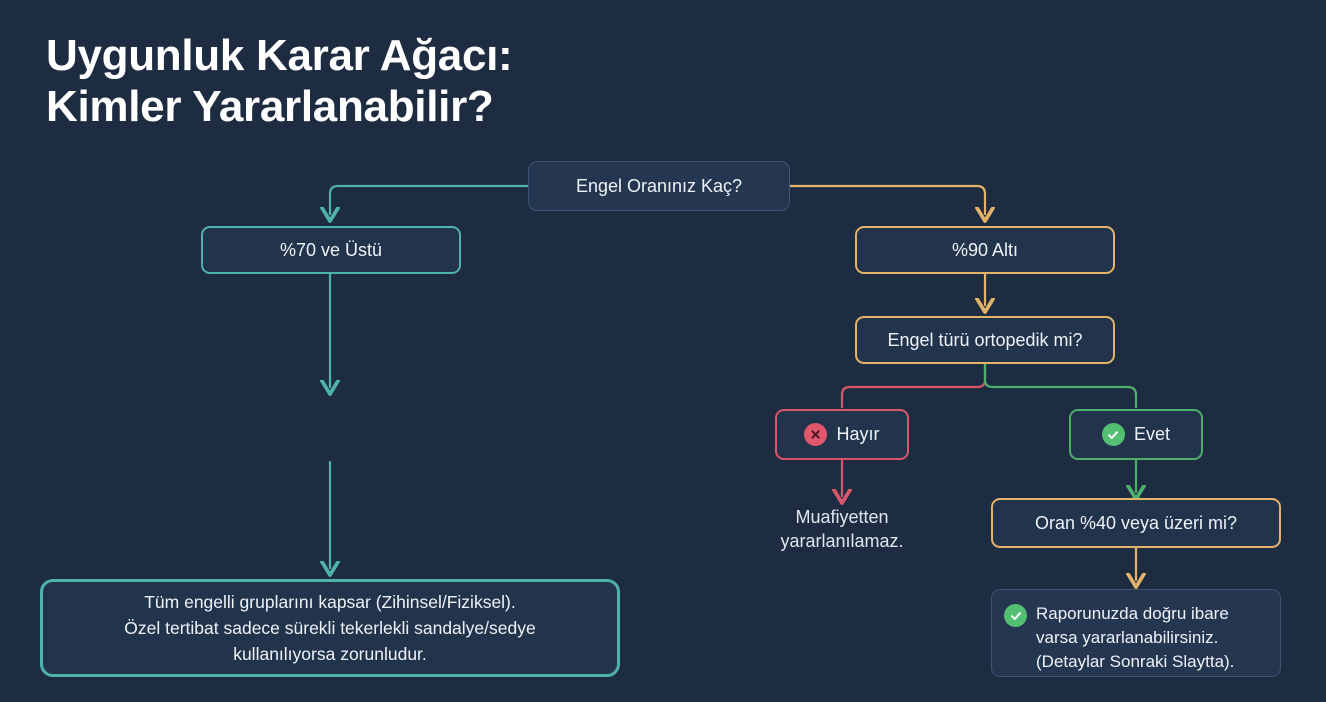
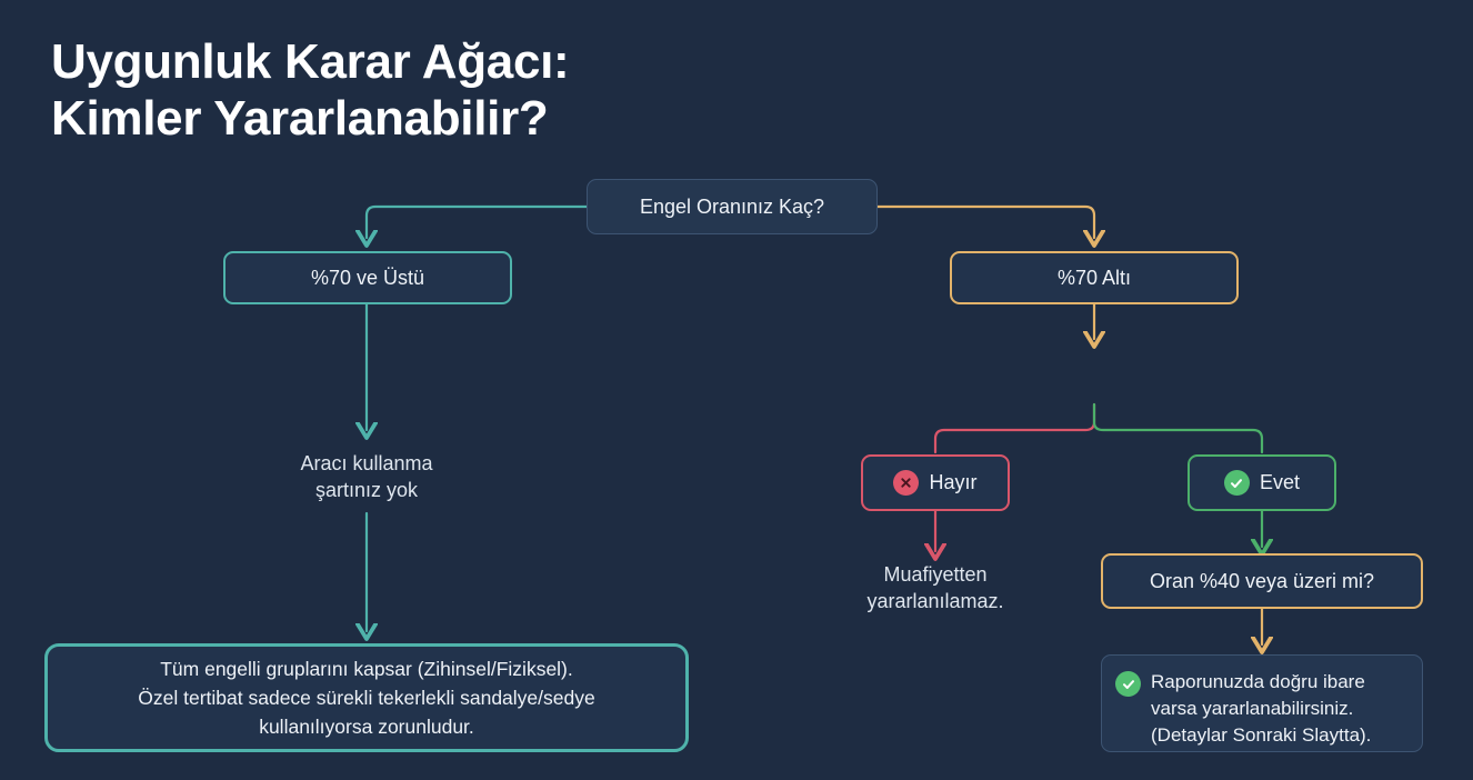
  Uygunluk Karar Ağacı:
  Kimler Yararlanabilir?
  Engel Oranınız Kaç?
  %70 ve Üstü
+ Aracı kullanma
+ şartınız yok
  Tüm engelli gruplarını kapsar (Zihinsel/Fiziksel).
  Özel tertibat sadece sürekli tekerlekli sandalye/sedye
  kullanılıyorsa zorunludur.
- %90 Altı
+ %70 Altı
- Engel türü ortopedik mi?
  Hayır
  Evet
  Muafiyetten
  yararlanılamaz.
  Oran %40 veya üzeri mi?
  Raporunuzda doğru ibare
  varsa yararlanabilirsiniz.
  (Detaylar Sonraki Slaytta).
